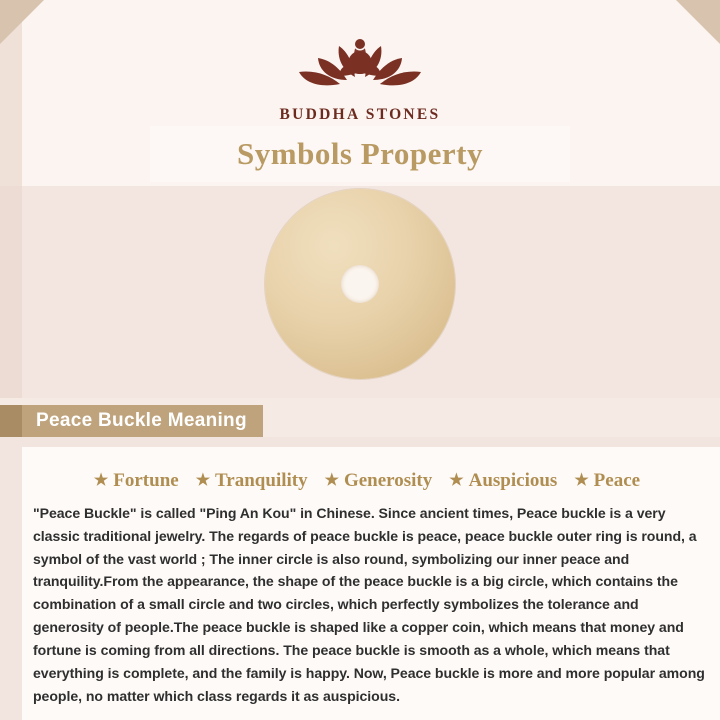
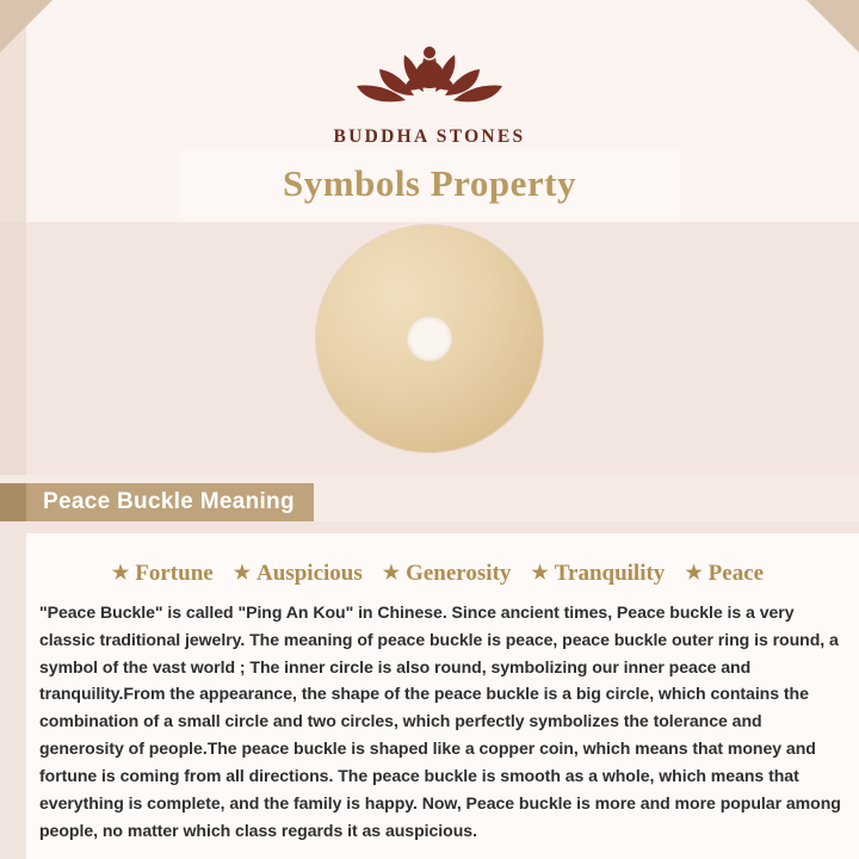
  BUDDHA STONES
  Symbols Property
  Peace Buckle Meaning
  ★
  Fortune
  ★
- Tranquility
+ Auspicious
  ★
  Generosity
  ★
- Auspicious
+ Tranquility
  ★
  Peace
- "Peace Buckle" is called "Ping An Kou" in Chinese. Since ancient times, Peace buckle is a very classic traditional jewelry. The regards of peace buckle is peace, peace buckle outer ring is round, a symbol of the vast world ; The inner circle is also round, symbolizing our inner peace and tranquility.From the appearance, the shape of the peace buckle is a big circle, which contains the combination of a small circle and two circles, which perfectly symbolizes the tolerance and generosity of people.The peace buckle is shaped like a copper coin, which means that money and fortune is coming from all directions. The peace buckle is smooth as a whole, which means that everything is complete, and the family is happy. Now, Peace buckle is more and more popular among people, no matter which class regards it as auspicious.
+ "Peace Buckle" is called "Ping An Kou" in Chinese. Since ancient times, Peace buckle is a very classic traditional jewelry. The meaning of peace buckle is peace, peace buckle outer ring is round, a symbol of the vast world ; The inner circle is also round, symbolizing our inner peace and tranquility.From the appearance, the shape of the peace buckle is a big circle, which contains the combination of a small circle and two circles, which perfectly symbolizes the tolerance and generosity of people.The peace buckle is shaped like a copper coin, which means that money and fortune is coming from all directions. The peace buckle is smooth as a whole, which means that everything is complete, and the family is happy. Now, Peace buckle is more and more popular among people, no matter which class regards it as auspicious.
